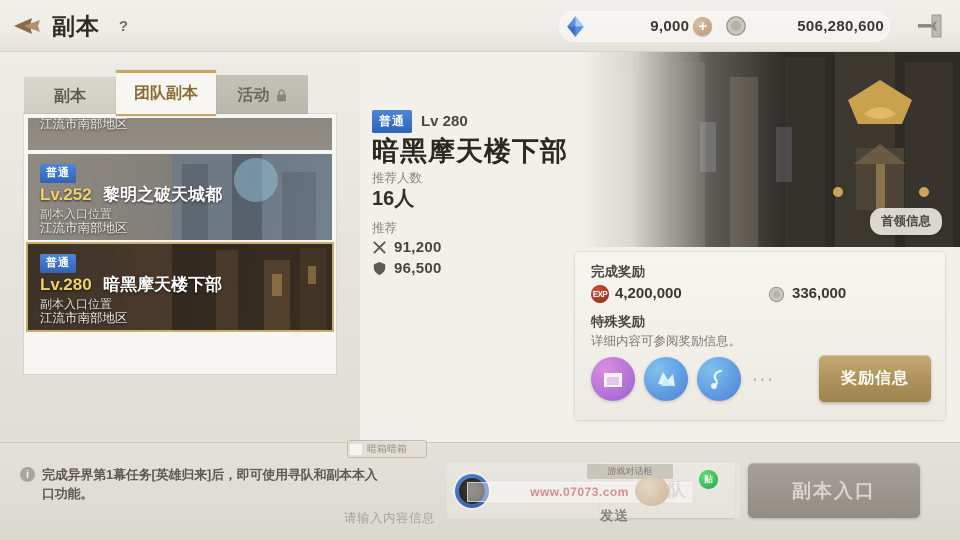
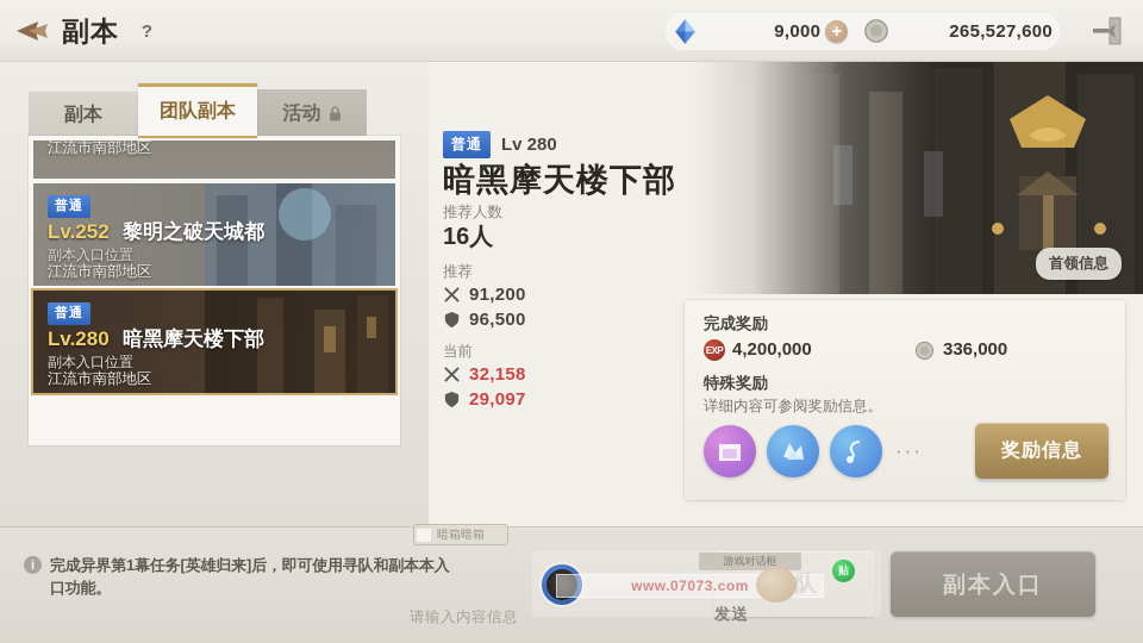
  副本
  ?
  9,000
  +
- 506,280,600
+ 265,527,600
  副本
  团队副本
  活动
  江流市南部地区
  普通
  Lv.252 黎明之破天城都
  副本入口位置
  江流市南部地区
  普通
  Lv.280 暗黑摩天楼下部
  副本入口位置
  江流市南部地区
  首领信息
  普通
  Lv 280
  暗黑摩天楼下部
  推荐人数
  16人
  推荐
  91,200
  96,500
+ 当前
+ 32,158
+ 29,097
  完成奖励
  EXP
  4,200,000
  336,000
  特殊奖励
  详细内容可参阅奖励信息。
  ···
  奖励信息
  i
  完成异界第1幕任务[英雄归来]后，即可使用寻队和副本本入口功能。
  副本入口
  暗箱暗箱
  游戏对话框
  www.07073.com
  贴
  请输入内容信息
  发送
